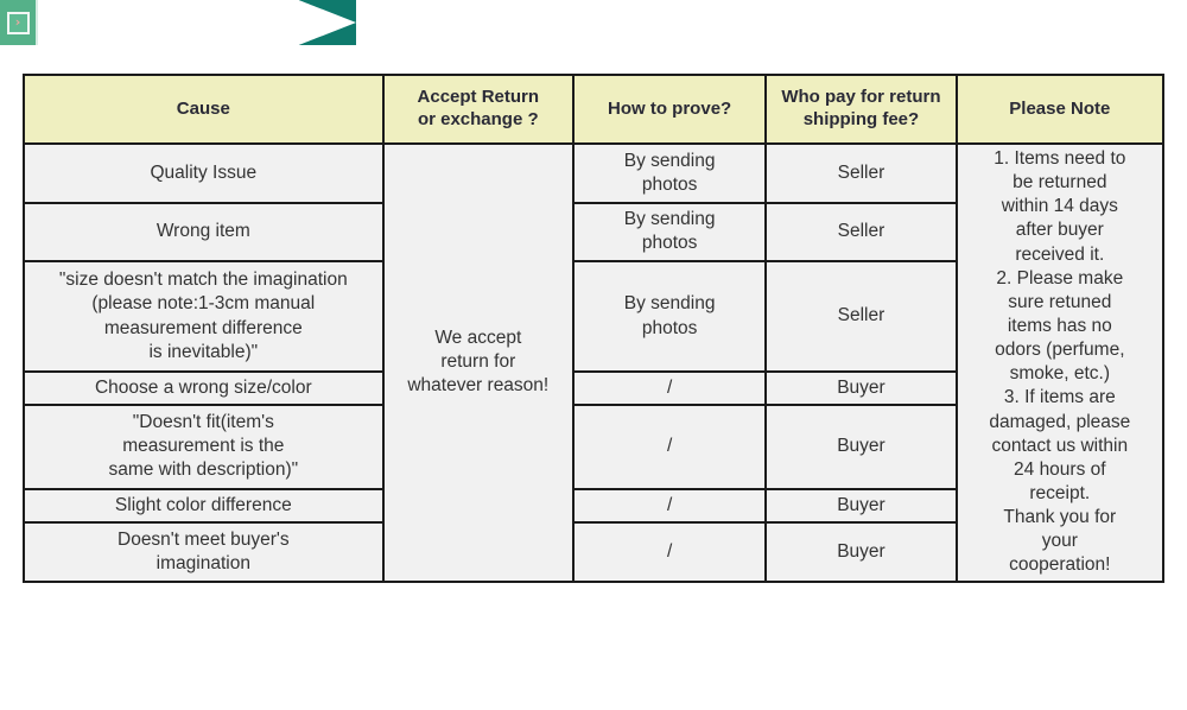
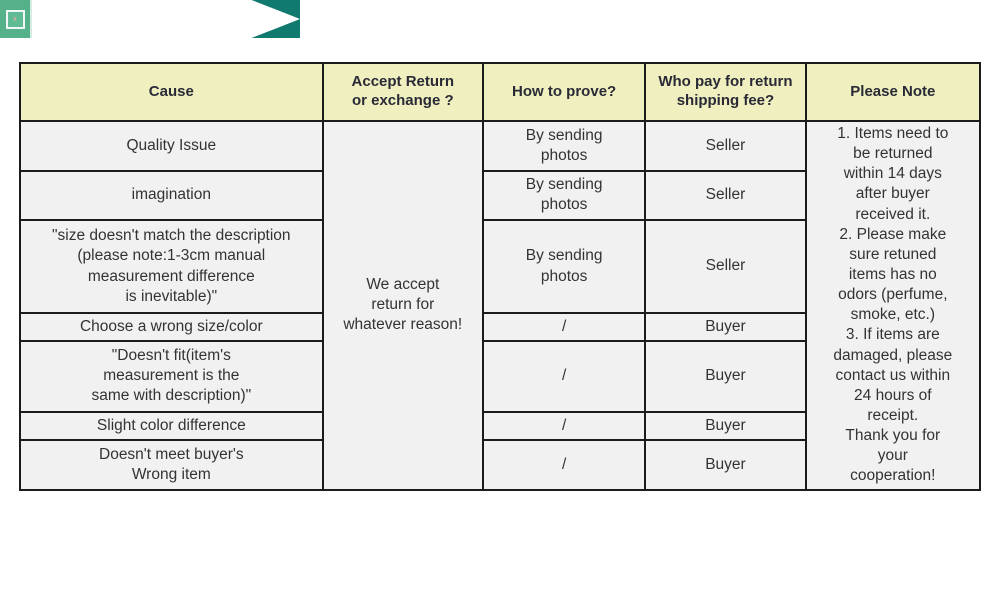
  ›
  Cause	Accept Return or exchange ?	How to prove?	Who pay for return shipping fee?	Please Note
  Quality Issue	We accept return for whatever reason!	By sending photos	Seller	1. Items need to be returned within 14 days after buyer received it. 2. Please make sure retuned items has no odors (perfume, smoke, etc.) 3. If items are damaged, please contact us within 24 hours of receipt. Thank you for your cooperation!
- Wrong item	By sending photos	Seller
+ imagination	By sending photos	Seller
- "size doesn't match the imagination (please note:1-3cm manual measurement difference is inevitable)"	By sending photos	Seller
+ "size doesn't match the description (please note:1-3cm manual measurement difference is inevitable)"	By sending photos	Seller
  Choose a wrong size/color	/	Buyer
  "Doesn't fit(item's measurement is the same with description)"	/	Buyer
  Slight color difference	/	Buyer
- Doesn't meet buyer's imagination	/	Buyer
+ Doesn't meet buyer's Wrong item	/	Buyer
